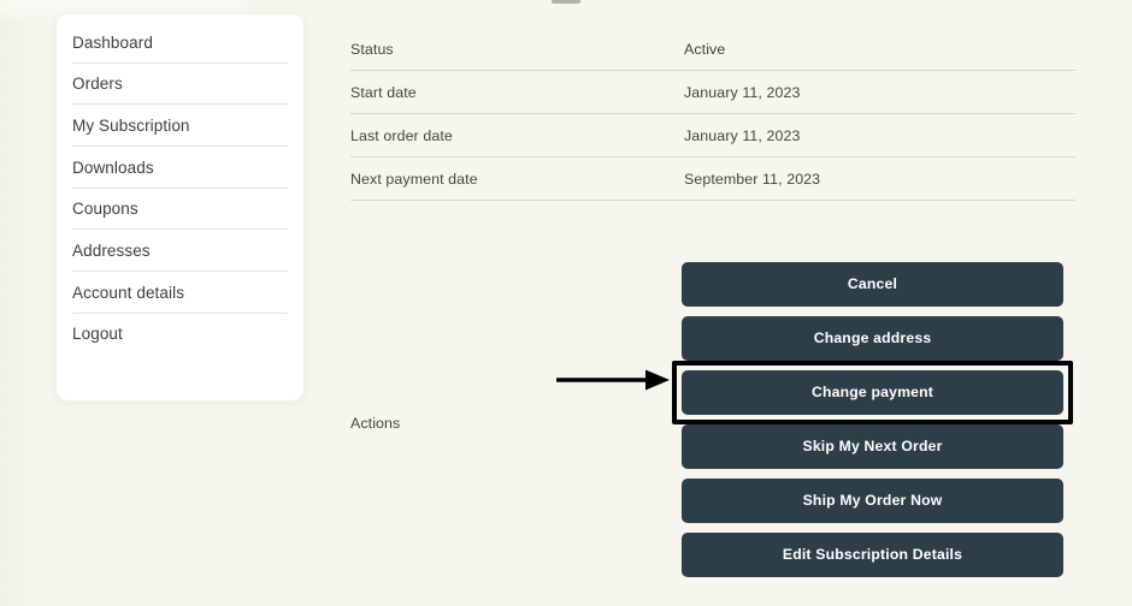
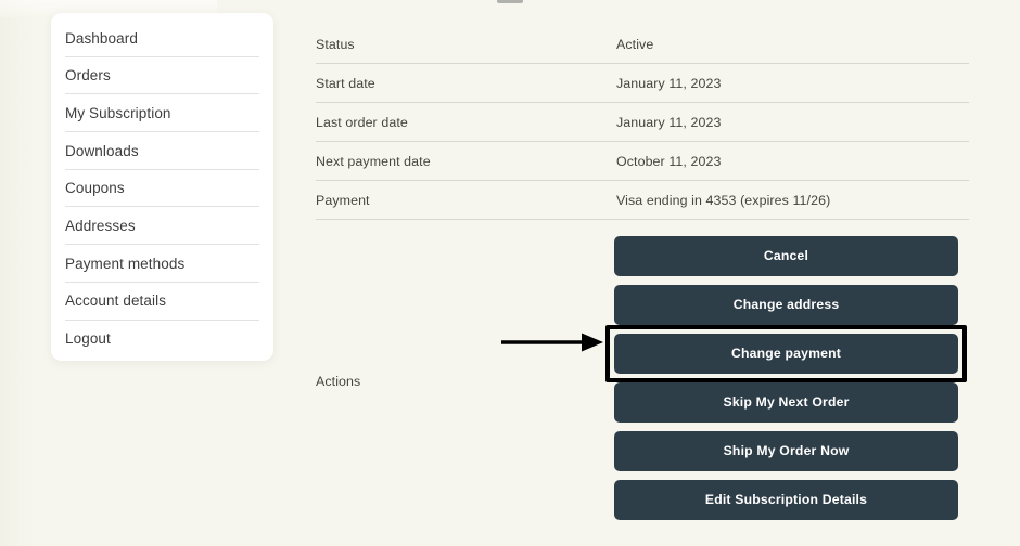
  Dashboard
  Orders
  My Subscription
  Downloads
  Coupons
  Addresses
+ Payment methods
  Account details
  Logout
  Status
  Active
  Start date
  January 11, 2023
  Last order date
  January 11, 2023
  Next payment date
- September 11, 2023
+ October 11, 2023
+ Payment
+ Visa ending in 4353 (expires 11/26)
  Actions
  Cancel
  Change address
  Change payment
  Skip My Next Order
  Ship My Order Now
  Edit Subscription Details
